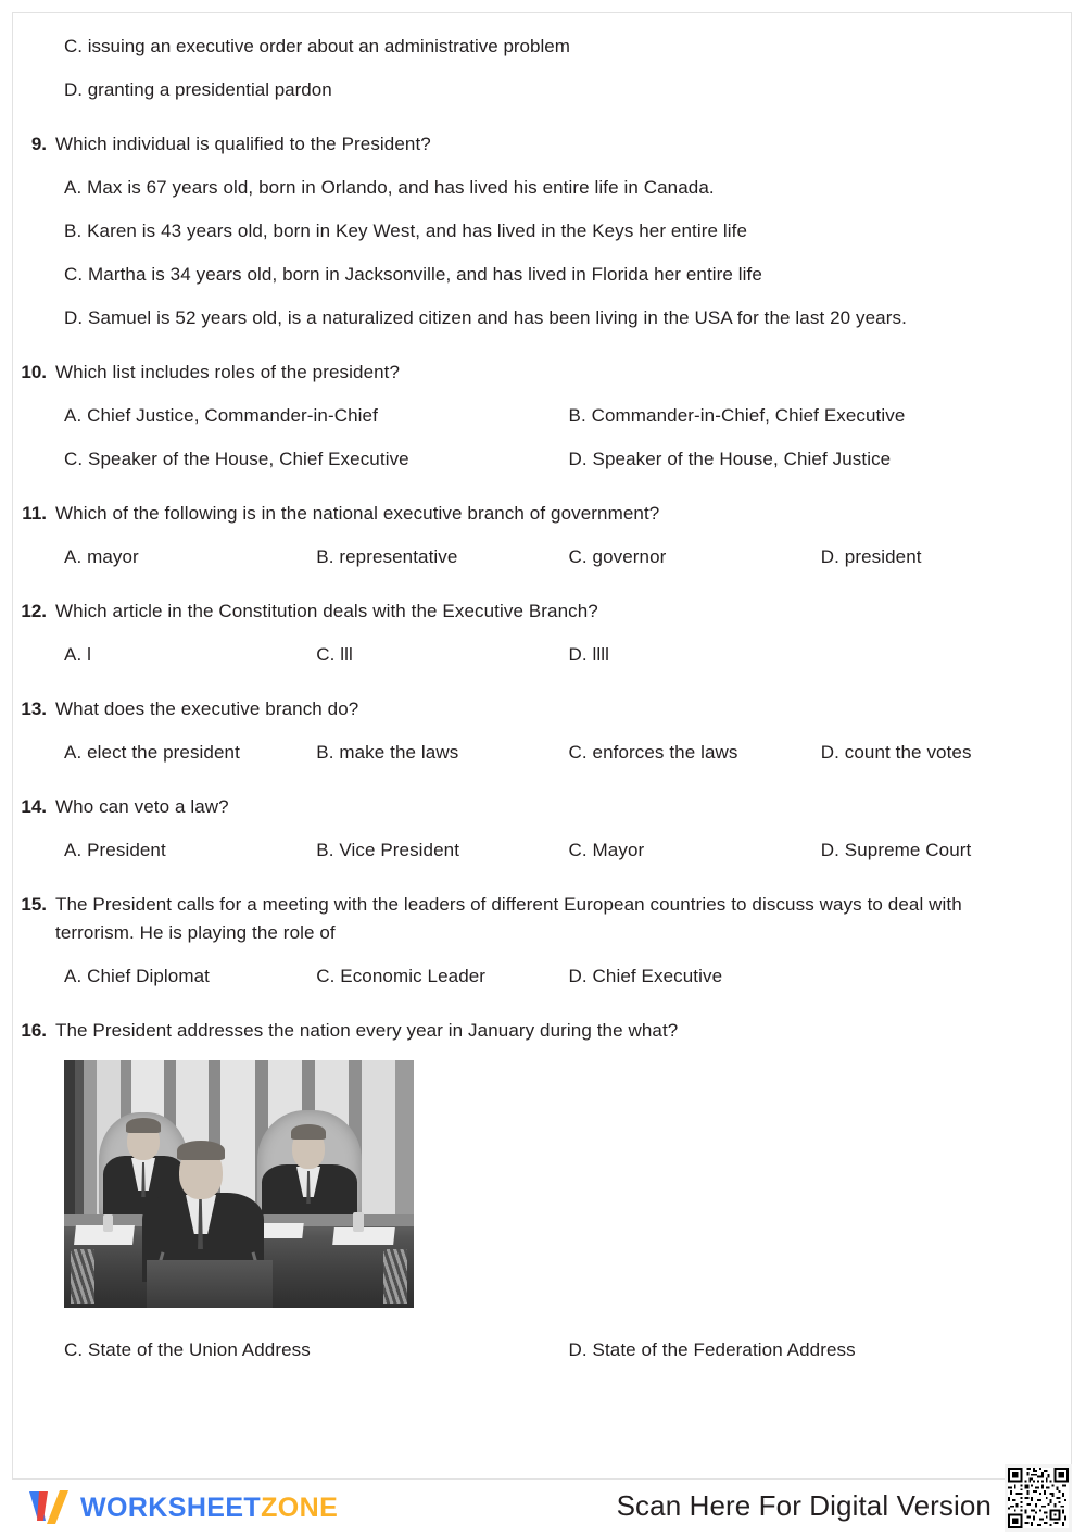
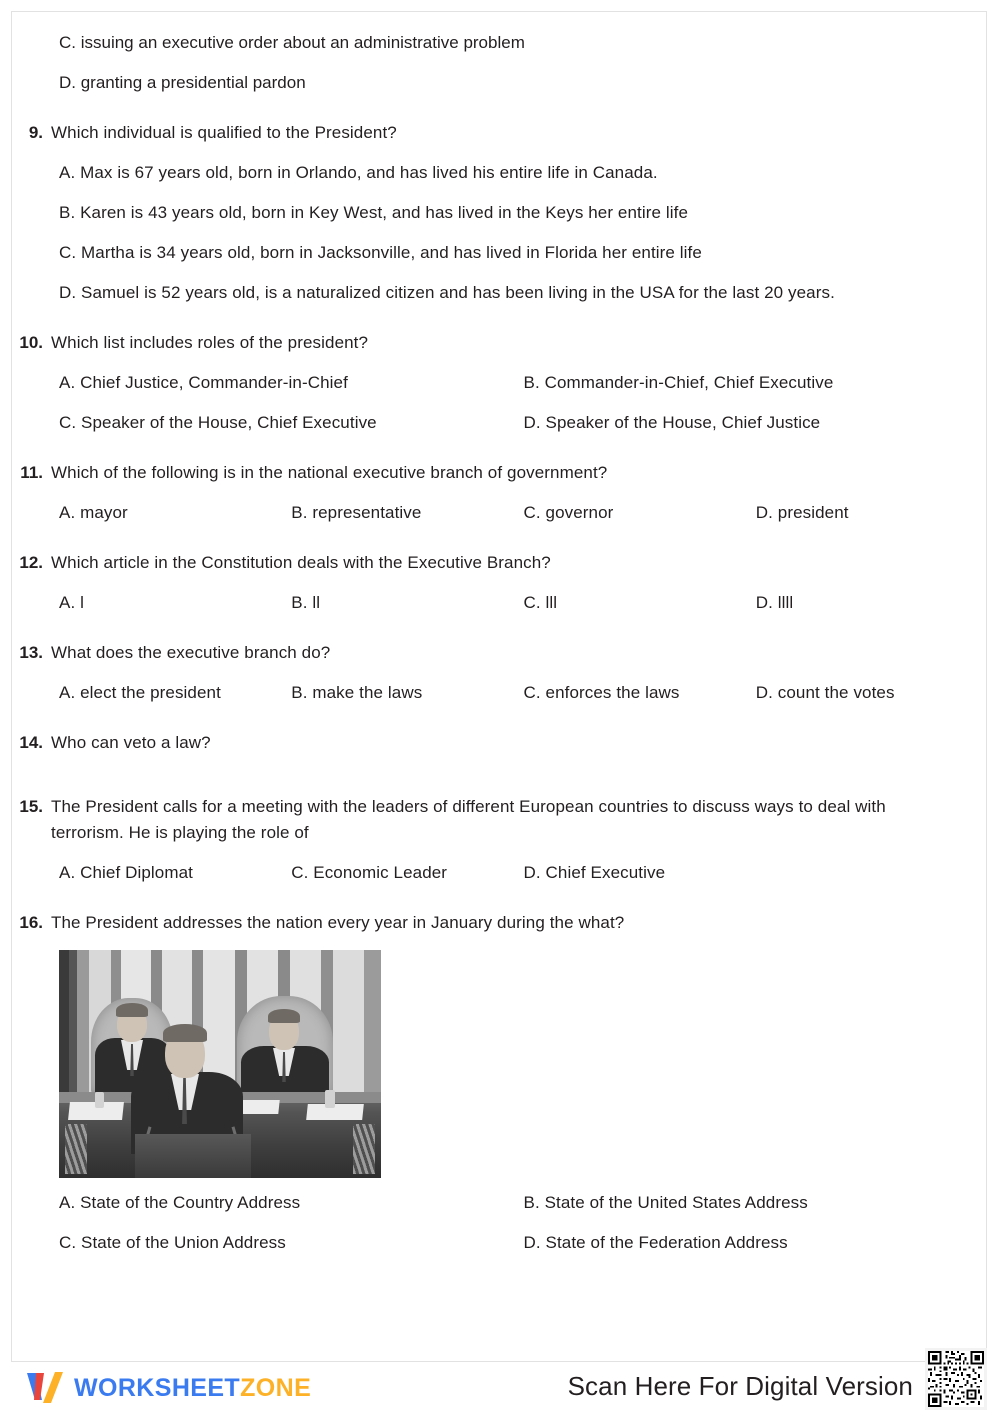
  C. issuing an executive order about an administrative problem
  D. granting a presidential pardon
  9.
  Which individual is qualified to the President?
  A. Max is 67 years old, born in Orlando, and has lived his entire life in Canada.
  B. Karen is 43 years old, born in Key West, and has lived in the Keys her entire life
  C. Martha is 34 years old, born in Jacksonville, and has lived in Florida her entire life
  D. Samuel is 52 years old, is a naturalized citizen and has been living in the USA for the last 20 years.
  10.
  Which list includes roles of the president?
  A. Chief Justice, Commander-in-Chief
  B. Commander-in-Chief, Chief Executive
  C. Speaker of the House, Chief Executive
  D. Speaker of the House, Chief Justice
  11.
  Which of the following is in the national executive branch of government?
  A. mayor
  B. representative
  C. governor
  D. president
  12.
  Which article in the Constitution deals with the Executive Branch?
  A. l
+ B. ll
  C. lll
  D. llll
  13.
  What does the executive branch do?
  A. elect the president
  B. make the laws
  C. enforces the laws
  D. count the votes
  14.
  Who can veto a law?
- A. President
- B. Vice President
- C. Mayor
- D. Supreme Court
  15.
  The President calls for a meeting with the leaders of different European countries to discuss ways to deal with terrorism. He is playing the role of
  A. Chief Diplomat
  C. Economic Leader
  D. Chief Executive
  16.
  The President addresses the nation every year in January during the what?
+ A. State of the Country Address
+ B. State of the United States Address
  C. State of the Union Address
  D. State of the Federation Address
  WORKSHEETZONE
  Scan Here For Digital Version
